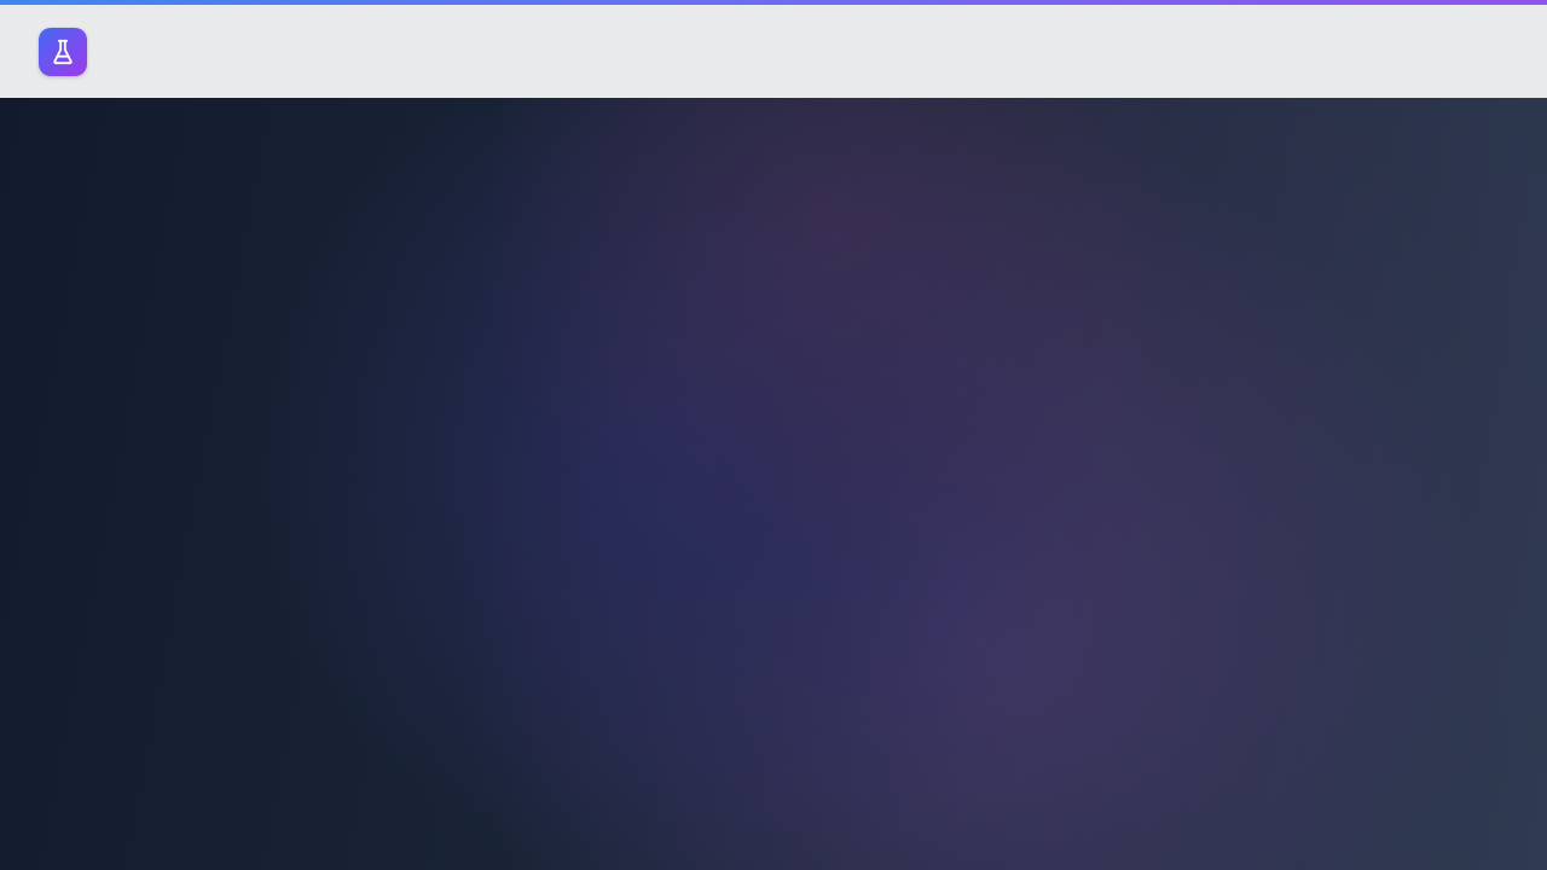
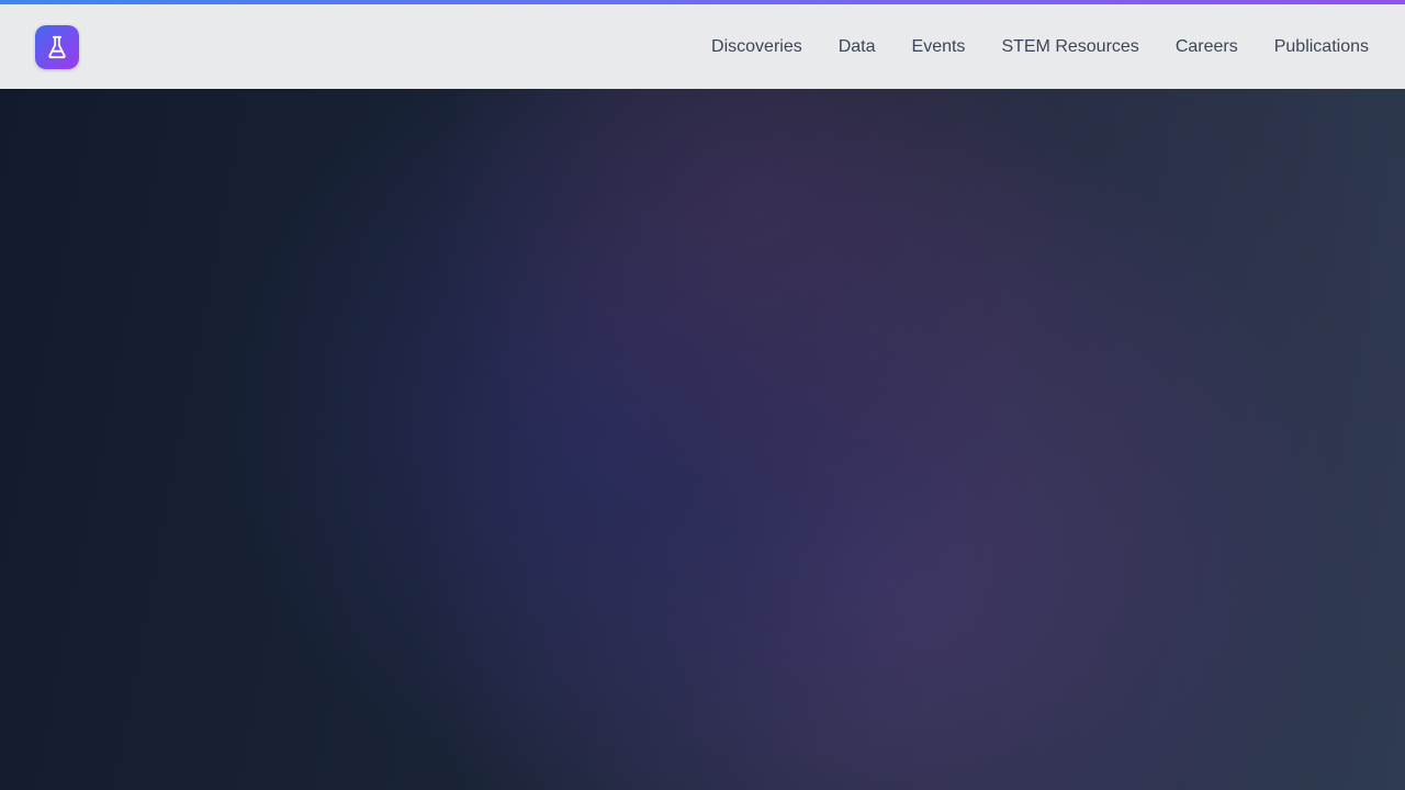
+ Discoveries
+ Data
+ Events
+ STEM Resources
+ Careers
+ Publications
